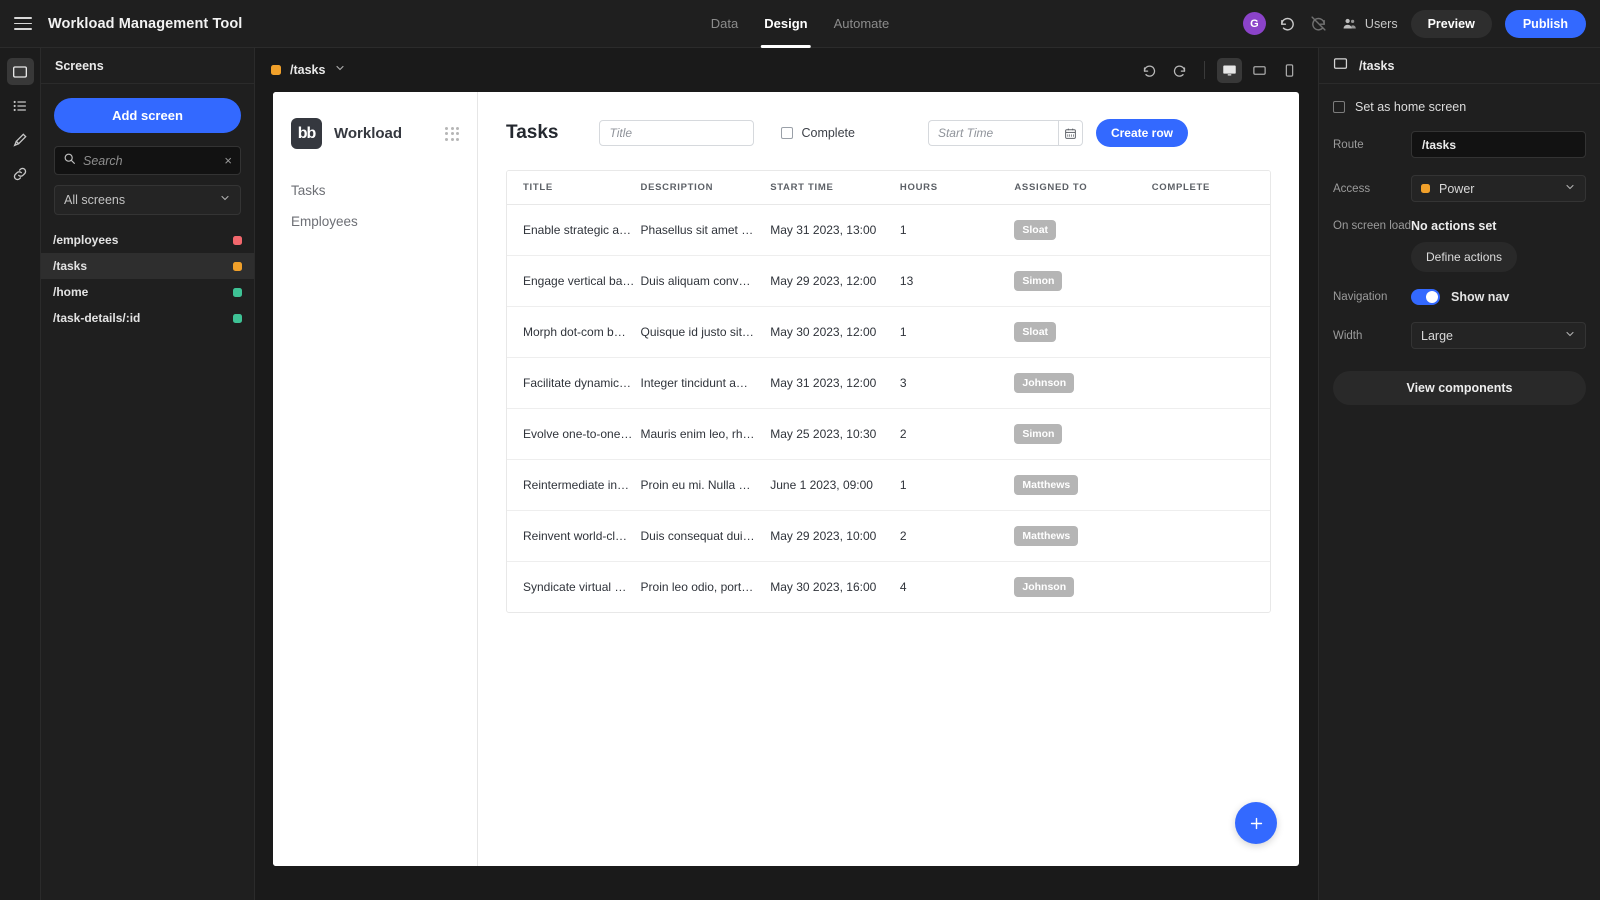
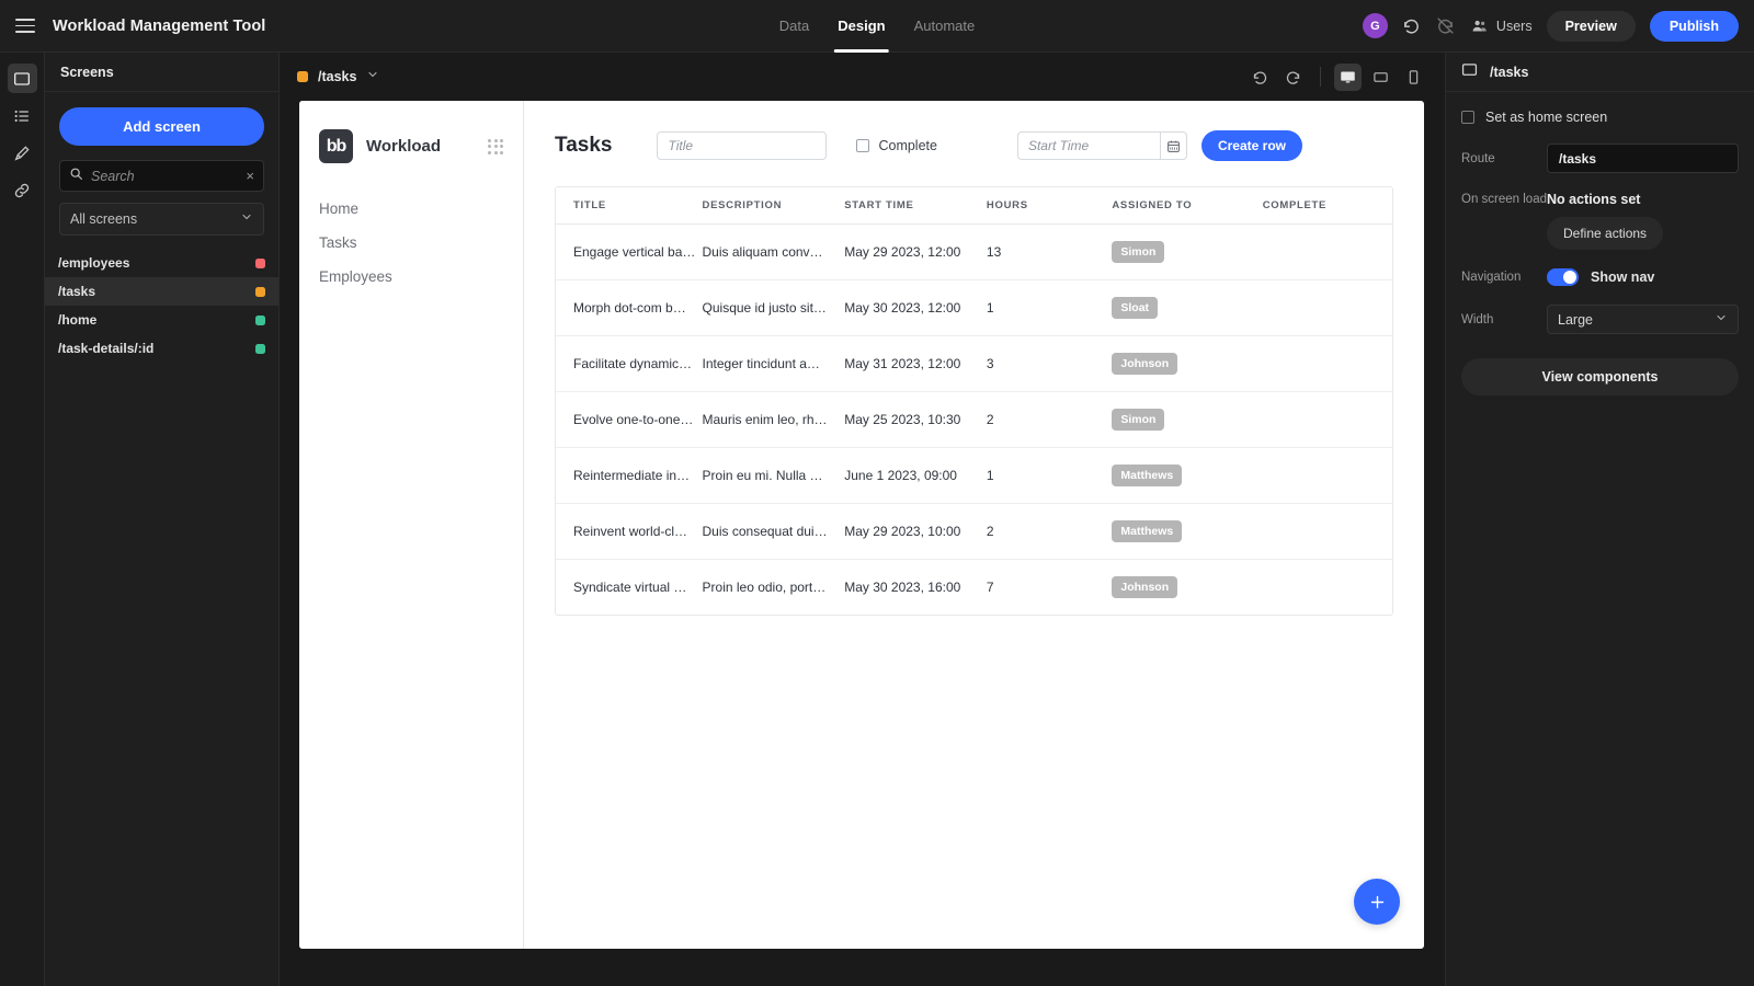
  Workload Management Tool
  Data
  Design
  Automate
  G
  Users
  Preview
  Publish
  Screens
  Add screen
  Search
  ×
  All screens
  /employees
  /tasks
  /home
  /task-details/:id
  /tasks
  bb
  Workload
+ Home
  Tasks
  Employees
  Tasks
  Title
  Complete
  Start Time
  Create row
  TITLE	DESCRIPTION	START TIME	HOURS	ASSIGNED TO	COMPLETE
- Enable strategic a…	Phasellus sit amet …	May 31 2023, 13:00	1	Sloat
  Engage vertical ba…	Duis aliquam conv…	May 29 2023, 12:00	13	Simon
  Morph dot-com b…	Quisque id justo sit…	May 30 2023, 12:00	1	Sloat
  Facilitate dynamic…	Integer tincidunt a…	May 31 2023, 12:00	3	Johnson
  Evolve one-to-one…	Mauris enim leo, rh…	May 25 2023, 10:30	2	Simon
  Reintermediate in…	Proin eu mi. Nulla …	June 1 2023, 09:00	1	Matthews
  Reinvent world-cl…	Duis consequat dui…	May 29 2023, 10:00	2	Matthews
- Syndicate virtual …	Proin leo odio, port…	May 30 2023, 16:00	4	Johnson
+ Syndicate virtual …	Proin leo odio, port…	May 30 2023, 16:00	7	Johnson
  /tasks
  Set as home screen
  Route
  /tasks
- Access
- Power
  On screen load
  No actions set
  Define actions
  Navigation
  Show nav
  Width
  Large
  View components
